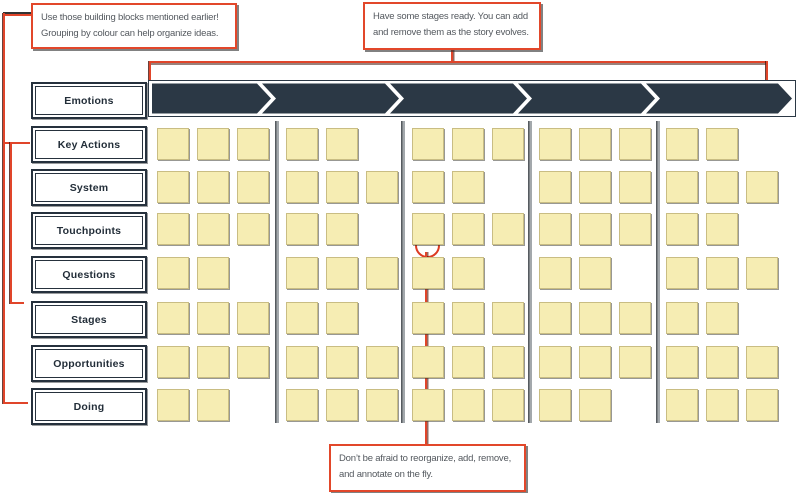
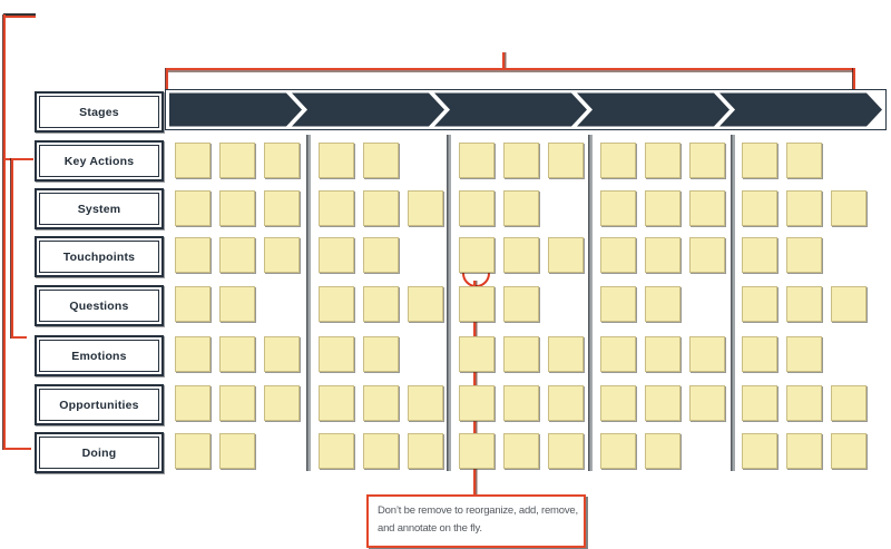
- Use those building blocks mentioned earlier!
- Grouping by colour can help organize ideas.
- Have some stages ready. You can add
- and remove them as the story evolves.
- Don’t be afraid to reorganize, add, remove,
+ Don’t be remove to reorganize, add, remove,
  and annotate on the fly.
- Emotions
+ Stages
  Key Actions
  System
  Touchpoints
  Questions
- Stages
+ Emotions
  Opportunities
  Doing
